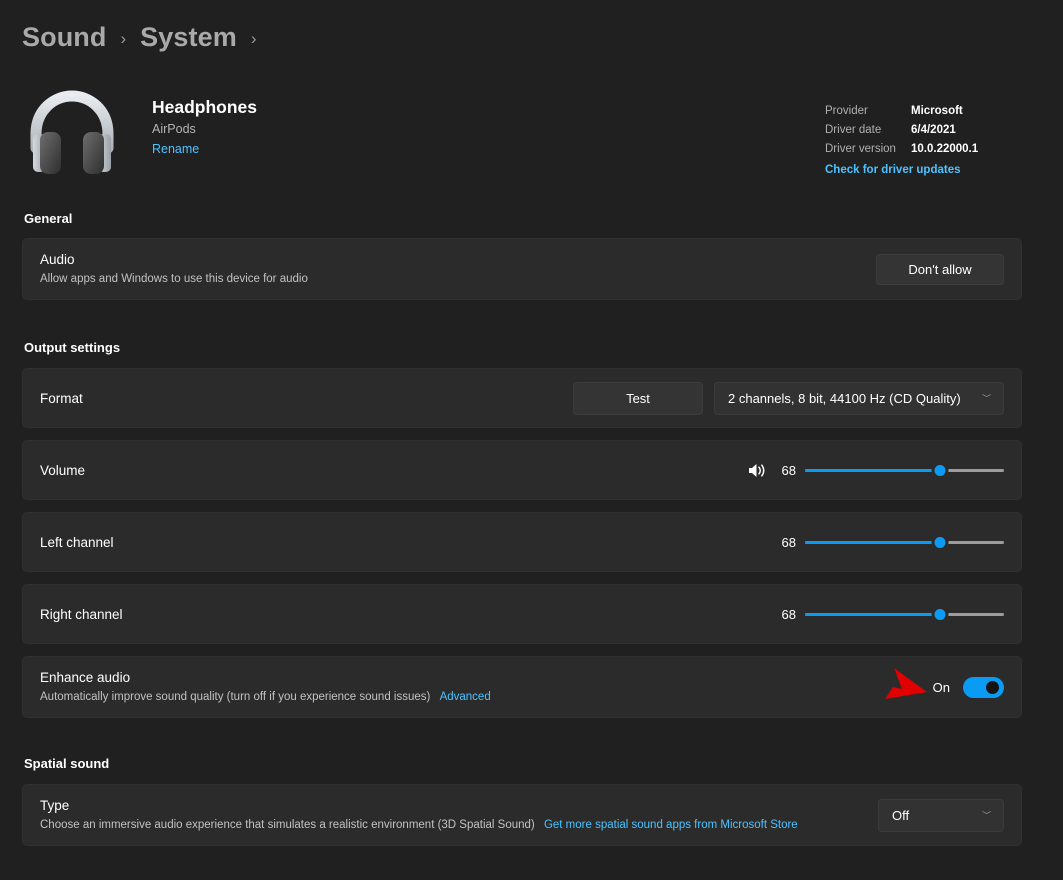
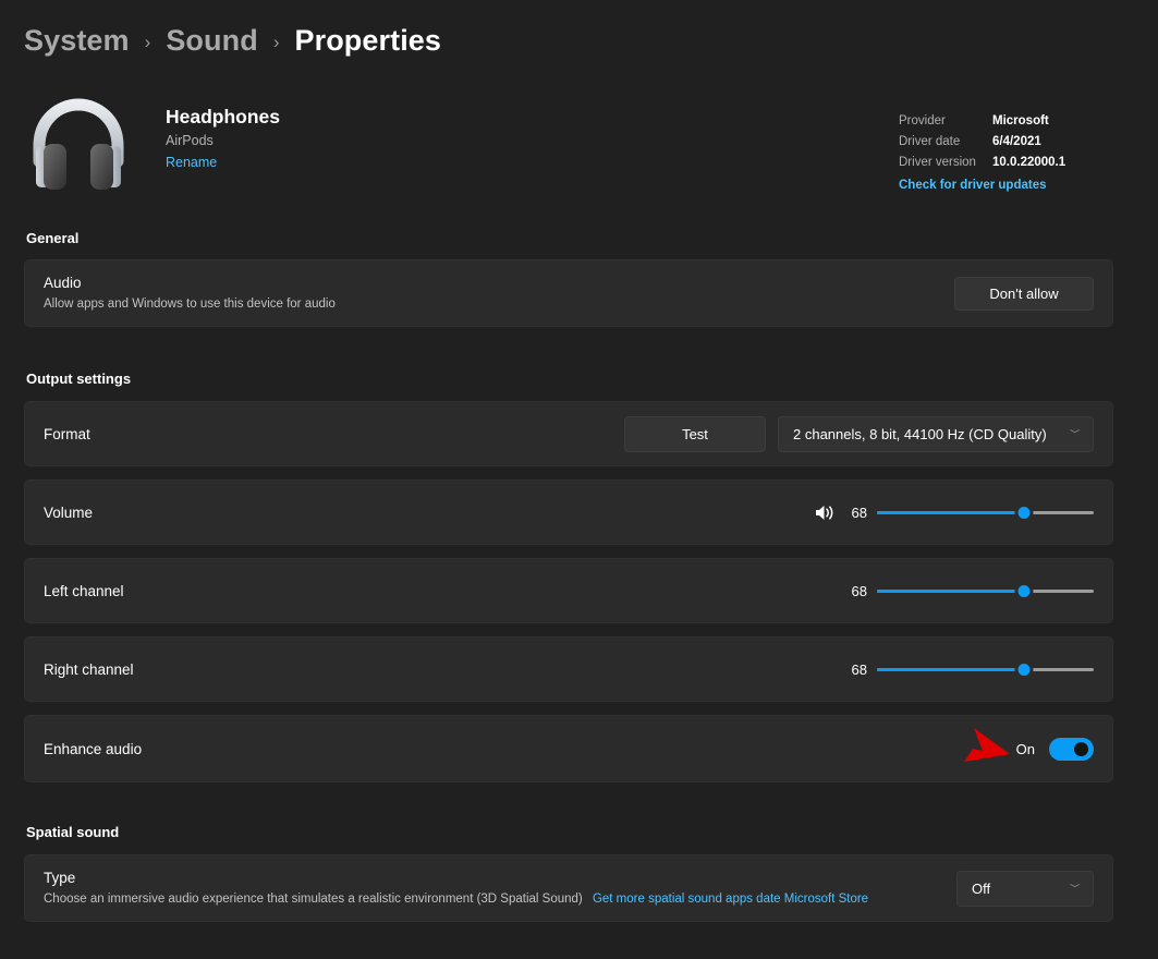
- Sound
+ System
  ›
- System
+ Sound
  ›
+ Properties
  Headphones
  AirPods
  Rename
  Provider
  Microsoft
  Driver date
  6/4/2021
  Driver version
  10.0.22000.1
  Check for driver updates
  General
  Audio
  Allow apps and Windows to use this device for audio
  Don't allow
  Output settings
  Format
  Test
  2 channels, 8 bit, 44100 Hz (CD Quality)
  ﹀
  Volume
  68
  Left channel
  68
  Right channel
  68
  Enhance audio
- Automatically improve sound quality (turn off if you experience sound issues) Advanced
  On
  Spatial sound
  Type
- Choose an immersive audio experience that simulates a realistic environment (3D Spatial Sound) Get more spatial sound apps from Microsoft Store
+ Choose an immersive audio experience that simulates a realistic environment (3D Spatial Sound) Get more spatial sound apps date Microsoft Store
  Off
  ﹀
